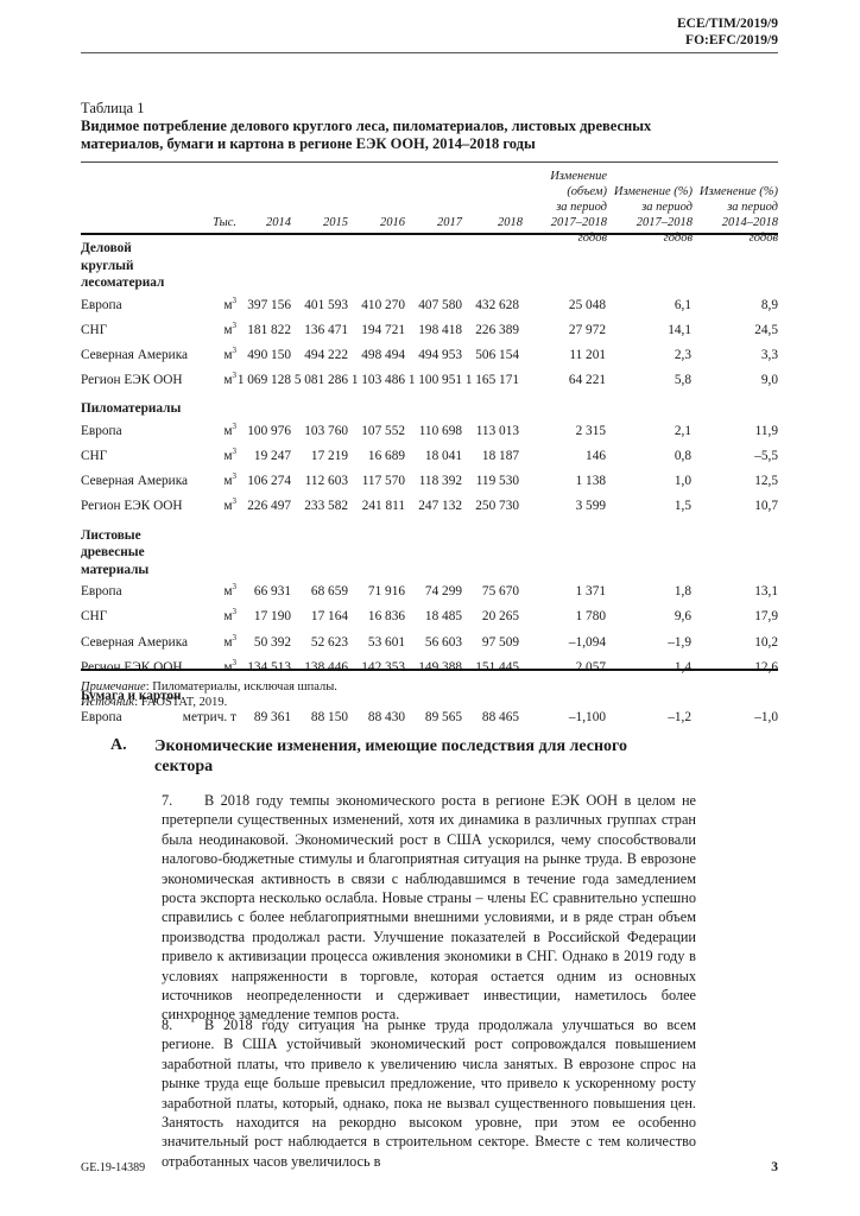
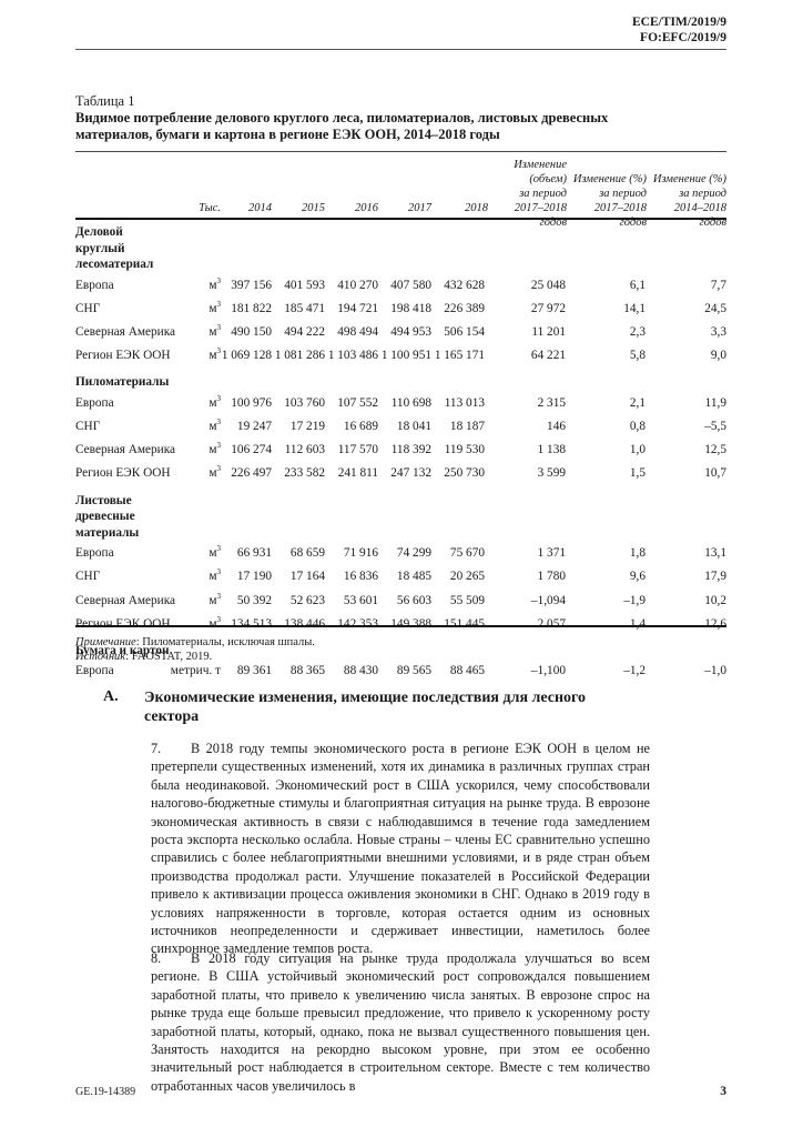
  ECE/TIM/2019/9
  FO:EFC/2019/9
  Таблица 1
  Видимое потребление делового круглого леса, пиломатериалов, листовых древесных материалов, бумаги и картона в регионе ЕЭК ООН, 2014–2018 годы
  Тыс.
  2014
  2015
  2016
  2017
  2018
  Изменение
  (объем)
  за период
  2017–2018 годов
  Изменение (%)
  за период
  2017–2018 годов
  Изменение (%)
  за период
  2014–2018 годов
  Деловой
  круглый
  лесоматериал
  Европа
  м3
  397 156
  401 593
  410 270
  407 580
  432 628
  25 048
  6,1
- 8,9
+ 7,7
  СНГ
  м3
  181 822
- 136 471
+ 185 471
  194 721
  198 418
  226 389
  27 972
  14,1
  24,5
  Северная Америка
  м3
  490 150
  494 222
  498 494
  494 953
  506 154
  11 201
  2,3
  3,3
  Регион ЕЭК ООН
  м3
  1 069 128
- 5 081 286
+ 1 081 286
  1 103 486
  1 100 951
  1 165 171
  64 221
  5,8
  9,0
  Пиломатериалы
  Европа
  м3
  100 976
  103 760
  107 552
  110 698
  113 013
  2 315
  2,1
  11,9
  СНГ
  м3
  19 247
  17 219
  16 689
  18 041
  18 187
  146
  0,8
  –5,5
  Северная Америка
  м3
  106 274
  112 603
  117 570
  118 392
  119 530
  1 138
  1,0
  12,5
  Регион ЕЭК ООН
  м3
  226 497
  233 582
  241 811
  247 132
  250 730
  3 599
  1,5
  10,7
  Листовые
  древесные
  материалы
  Европа
  м3
  66 931
  68 659
  71 916
  74 299
  75 670
  1 371
  1,8
  13,1
  СНГ
  17 190
  17 164
  16 836
  18 485
  20 265
  1 780
  9,6
  17,9
  Северная Америка
  м3
  50 392
  52 623
  53 601
  56 603
- 97 509
+ 55 509
  –1,094
  –1,9
  10,2
  Регион ЕЭК ООН
  м3
  134 513
  138 446
  142 353
  149 388
  151 445
  2 057
  1,4
  12,6
  Бумага и картон
  Европа
  метрич. т
  89 361
- 88 150
+ 88 365
  88 430
  89 565
  88 465
  –1,100
  –1,2
  –1,0
  Примечание: Пиломатериалы, исключая шпалы.
  Источник: FAOSTAT, 2019.
  A.
  Экономические изменения, имеющие последствия для лесного сектора
  7. В 2018 году темпы экономического роста в регионе ЕЭК ООН в целом не претерпели существенных изменений, хотя их динамика в различных группах стран была неодинаковой. Экономический рост в США ускорился, чему способствовали налогово-бюджетные стимулы и благоприятная ситуация на рынке труда. В еврозоне экономическая активность в связи с наблюдавшимся в течение года замедлением роста экспорта несколько ослабла. Новые страны – члены ЕС сравнительно успешно справились с более неблагоприятными внешними условиями, и в ряде стран объем производства продолжал расти. Улучшение показателей в Российской Федерации привело к активизации процесса оживления экономики в СНГ. Однако в 2019 году в условиях напряженности в торговле, которая остается одним из основных источников неопределенности и сдерживает инвестиции, наметилось более синхронное замедление темпов роста.
  8. В 2018 году ситуация на рынке труда продолжала улучшаться во всем регионе. В США устойчивый экономический рост сопровождался повышением заработной платы, что привело к увеличению числа занятых. В еврозоне спрос на рынке труда еще больше превысил предложение, что привело к ускоренному росту заработной платы, который, однако, пока не вызвал существенного повышения цен. Занятость находится на рекордно высоком уровне, при этом ее особенно значительный рост наблюдается в строительном секторе. Вместе с тем количество отработанных часов увеличилось в
  GE.19-14389
  3
